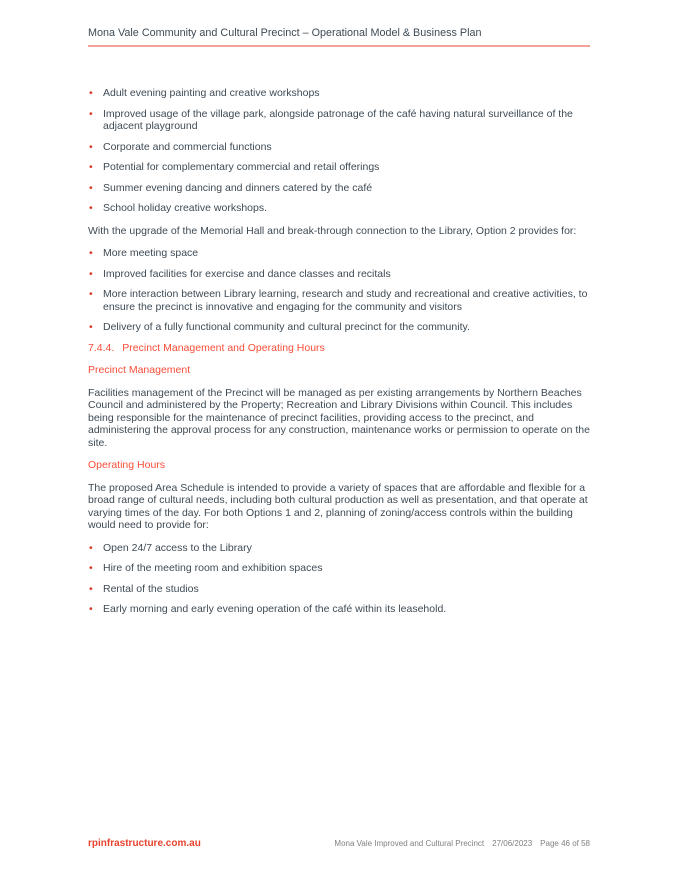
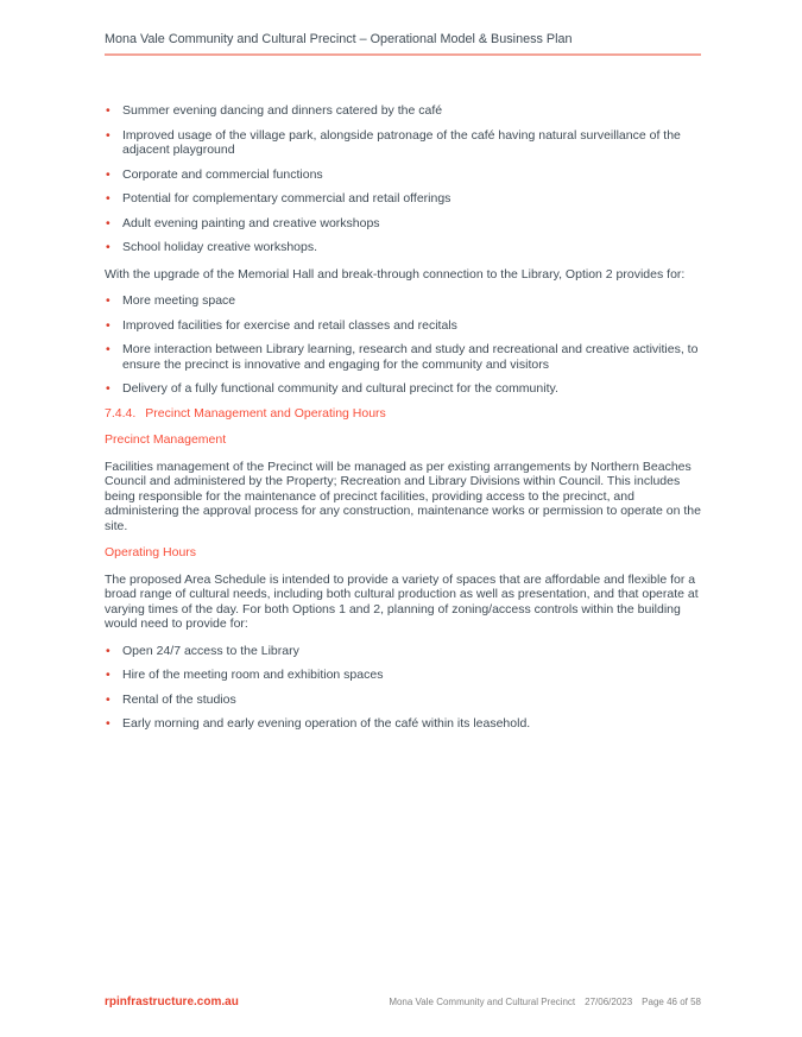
  Mona Vale Community and Cultural Precinct – Operational Model & Business Plan
- Adult evening painting and creative workshops
+ Summer evening dancing and dinners catered by the café
  Improved usage of the village park, alongside patronage of the café having natural surveillance of the adjacent playground
  Corporate and commercial functions
  Potential for complementary commercial and retail offerings
- Summer evening dancing and dinners catered by the café
+ Adult evening painting and creative workshops
  School holiday creative workshops.
  With the upgrade of the Memorial Hall and break-through connection to the Library, Option 2 provides for:
  More meeting space
- Improved facilities for exercise and dance classes and recitals
+ Improved facilities for exercise and retail classes and recitals
  More interaction between Library learning, research and study and recreational and creative activities, to ensure the precinct is innovative and engaging for the community and visitors
  Delivery of a fully functional community and cultural precinct for the community.
  7.4.4. Precinct Management and Operating Hours
  Precinct Management
  Facilities management of the Precinct will be managed as per existing arrangements by Northern Beaches Council and administered by the Property; Recreation and Library Divisions within Council. This includes being responsible for the maintenance of precinct facilities, providing access to the precinct, and administering the approval process for any construction, maintenance works or permission to operate on the site.
  Operating Hours
  The proposed Area Schedule is intended to provide a variety of spaces that are affordable and flexible for a broad range of cultural needs, including both cultural production as well as presentation, and that operate at varying times of the day. For both Options 1 and 2, planning of zoning/access controls within the building would need to provide for:
  Open 24/7 access to the Library
  Hire of the meeting room and exhibition spaces
  Rental of the studios
  Early morning and early evening operation of the café within its leasehold.
  rpinfrastructure.com.au
- Mona Vale Improved and Cultural Precinct
+ Mona Vale Community and Cultural Precinct
  27/06/2023
  Page 46 of 58
